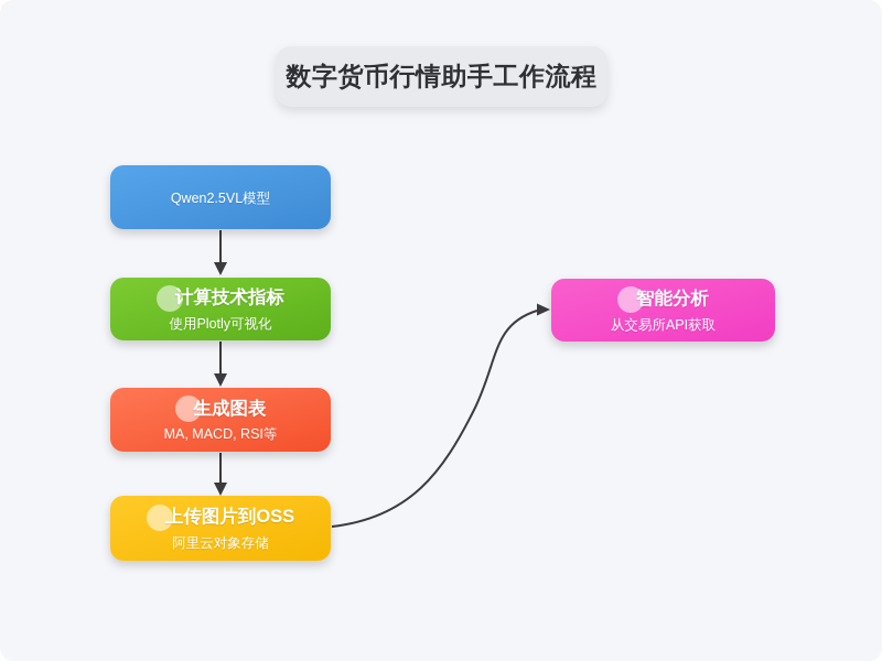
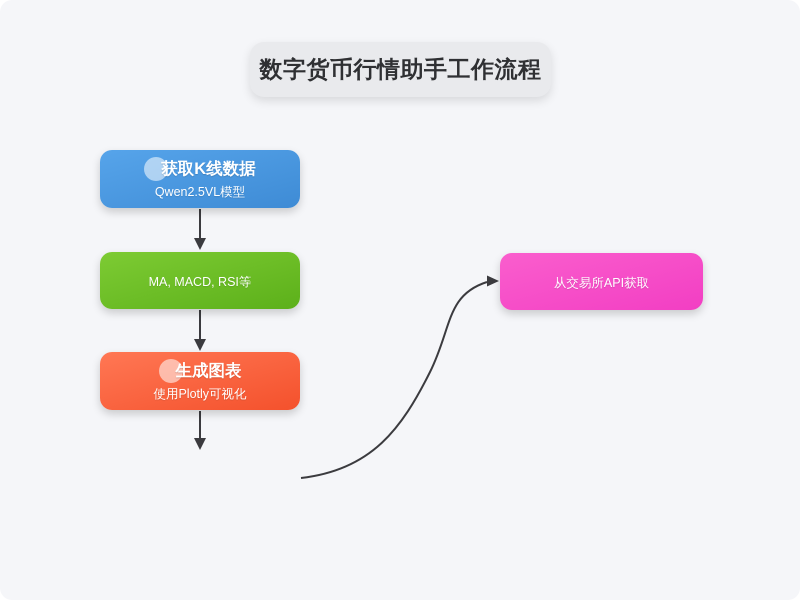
  数字货币行情助手工作流程
+ 获取K线数据
  Qwen2.5VL模型
- 计算技术指标
- 使用Plotly可视化
+ MA, MACD, RSI等
  生成图表
- MA, MACD, RSI等
+ 使用Plotly可视化
- 上传图片到OSS
- 阿里云对象存储
- 智能分析
  从交易所API获取
